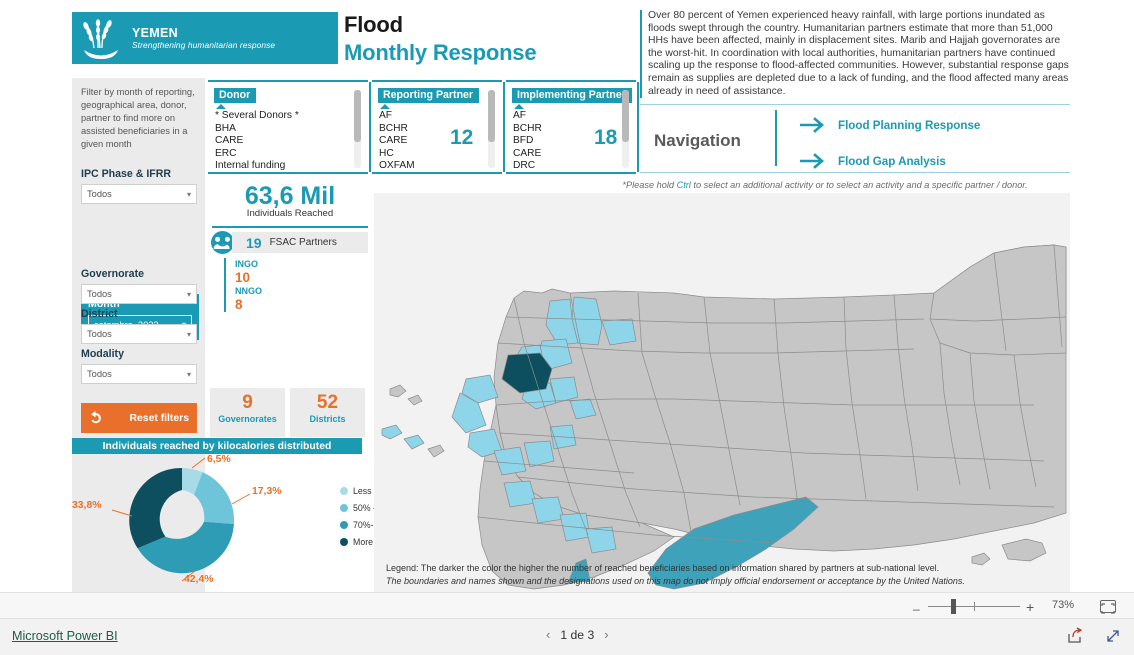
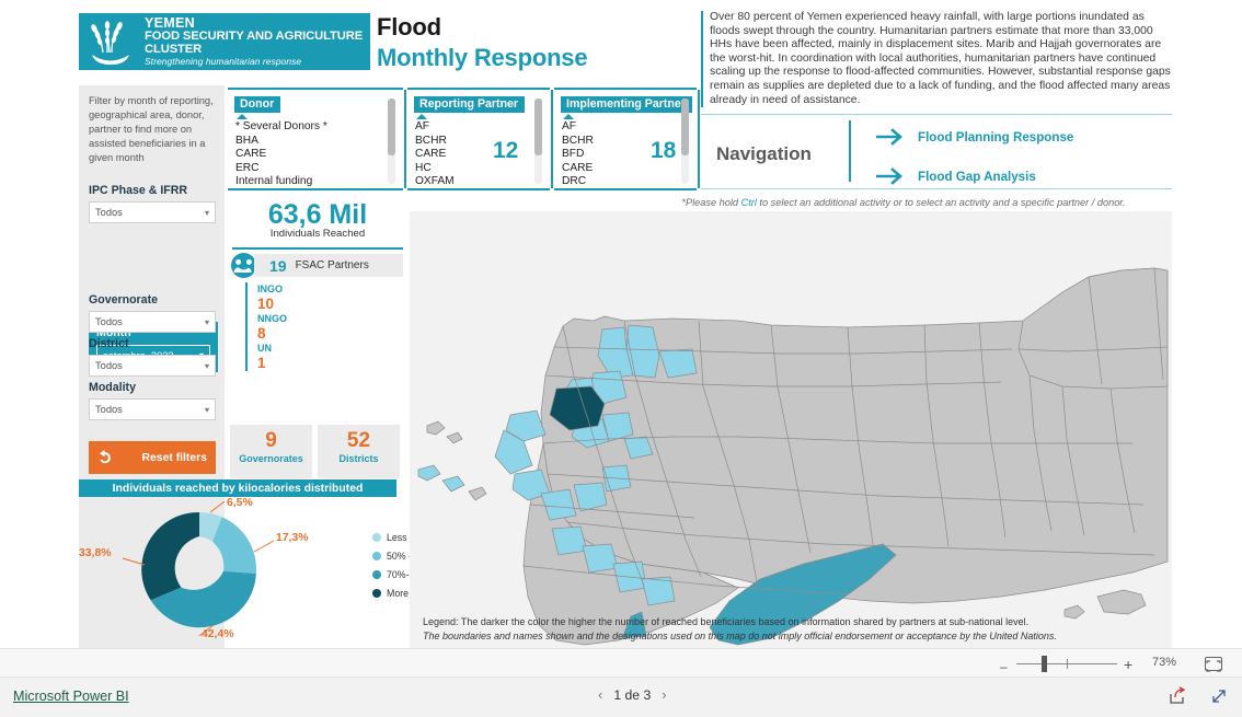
  YEMEN
+ FOOD SECURITY AND AGRICULTURE CLUSTER
  Strengthening humanitarian response
  Flood
  Monthly Response
- Over 80 percent of Yemen experienced heavy rainfall, with large portions inundated as floods swept through the country. Humanitarian partners estimate that more than 51,000 HHs have been affected, mainly in displacement sites. Marib and Hajjah governorates are the worst-hit. In coordination with local authorities, humanitarian partners have continued scaling up the response to flood-affected communities. However, substantial response gaps remain as supplies are depleted due to a lack of funding, and the flood affected many areas already in need of assistance.
+ Over 80 percent of Yemen experienced heavy rainfall, with large portions inundated as floods swept through the country. Humanitarian partners estimate that more than 33,000 HHs have been affected, mainly in displacement sites. Marib and Hajjah governorates are the worst-hit. In coordination with local authorities, humanitarian partners have continued scaling up the response to flood-affected communities. However, substantial response gaps remain as supplies are depleted due to a lack of funding, and the flood affected many areas already in need of assistance.
  Filter by month of reporting, geographical area, donor, partner to find more on assisted beneficiaries in a given month
  IPC Phase & IFRR
  Todos
  ▾
  Month
  Governorate
  Todos
  ▾
  District
  Todos
  ▾
  Modality
  Todos
  ▾
  Reset filters
  Donor
  * Several Donors *
  BHA
  CARE
  ERC
  Internal funding
  Reporting Partner
  AF
  BCHR
  CARE
  HC
  OXFAM
  12
  Implementing Partne
  AF
  BCHR
  BFD
  CARE
  DRC
  18
  Navigation
  Flood Planning Response
  Flood Gap Analysis
  *Please hold Ctrl to select an additional activity or to select an activity and a specific partner / donor.
  63,6 Mil
  Individuals Reached
  19
  FSAC Partners
  INGO
  10
  NNGO
  8
+ UN
+ 1
  9
  Governorates
  52
  Districts
  Individuals reached by kilocalories distributed
  6,5%
  17,3%
  42,4%
  33,8%
  Legend: The darker the color the higher the number of reached beneficiaries based on information shared by partners at sub-national level.
  The boundaries and names shown and the designations used on this map do not imply official endorsement or acceptance by the United Nations.
  –
  +
  73%
  Microsoft Power BI
  ‹
  1 de 3
  ›
